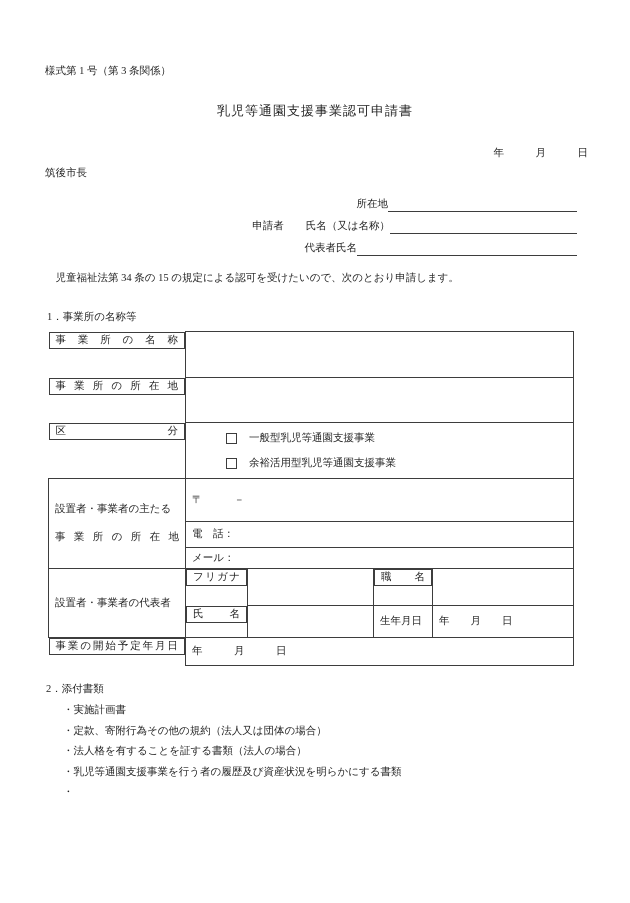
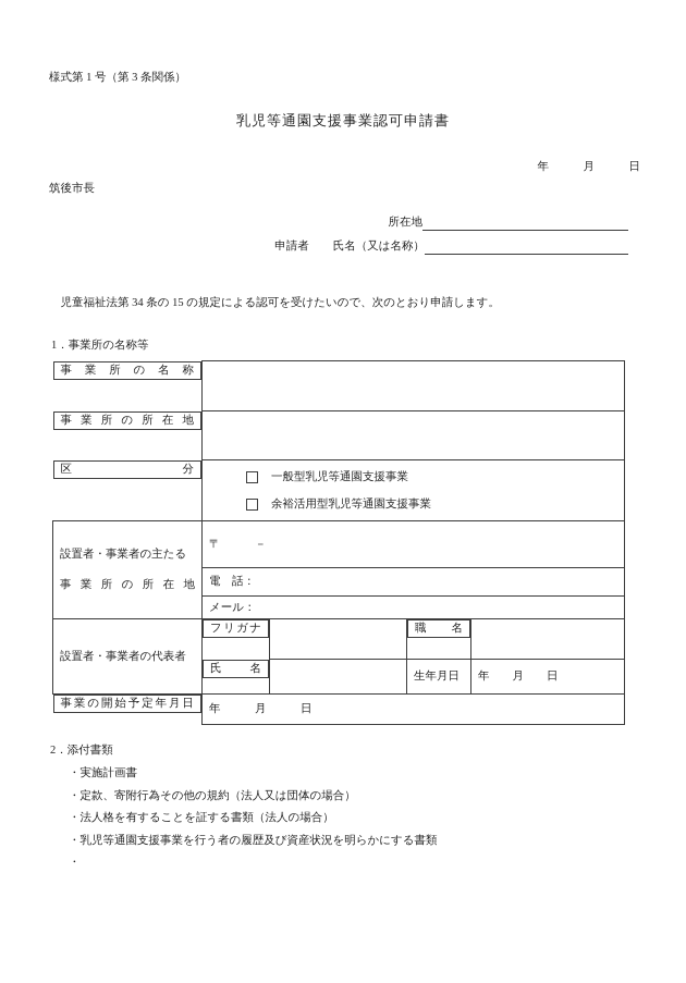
  様式第 1 号（第 3 条関係）
  乳児等通園支援事業認可申請書
  年 月 日
  筑後市長
  所在地
  申請者
  氏名（又は名称）
- 代表者氏名
  児童福祉法第 34 条の 15 の規定による認可を受けたいので、次のとおり申請します。
  1．事業所の名称等
  事 業 所 の 名 称
  事 業 所 の 所 在 地
  区 分		一般型乳児等通園支援事業 余裕活用型乳児等通園支援事業
  設置者・事業者の主たる 事 業 所 の 所 在 地	〒 －
  電 話：
  メール：
  設置者・事業者の代表者	フリ ガナ 職 名
  氏 名			生年月日	年 月 日
  事 業 の 開 始 予 定 年 月 日		年 月 日
  2．添付書類
  ・
  実施計画書
  ・
  定款、寄附行為その他の規約（法人又は団体の場合）
  ・
  法人格を有することを証する書類（法人の場合）
  ・
  乳児等通園支援事業を行う者の履歴及び資産状況を明らかにする書類
  ・
